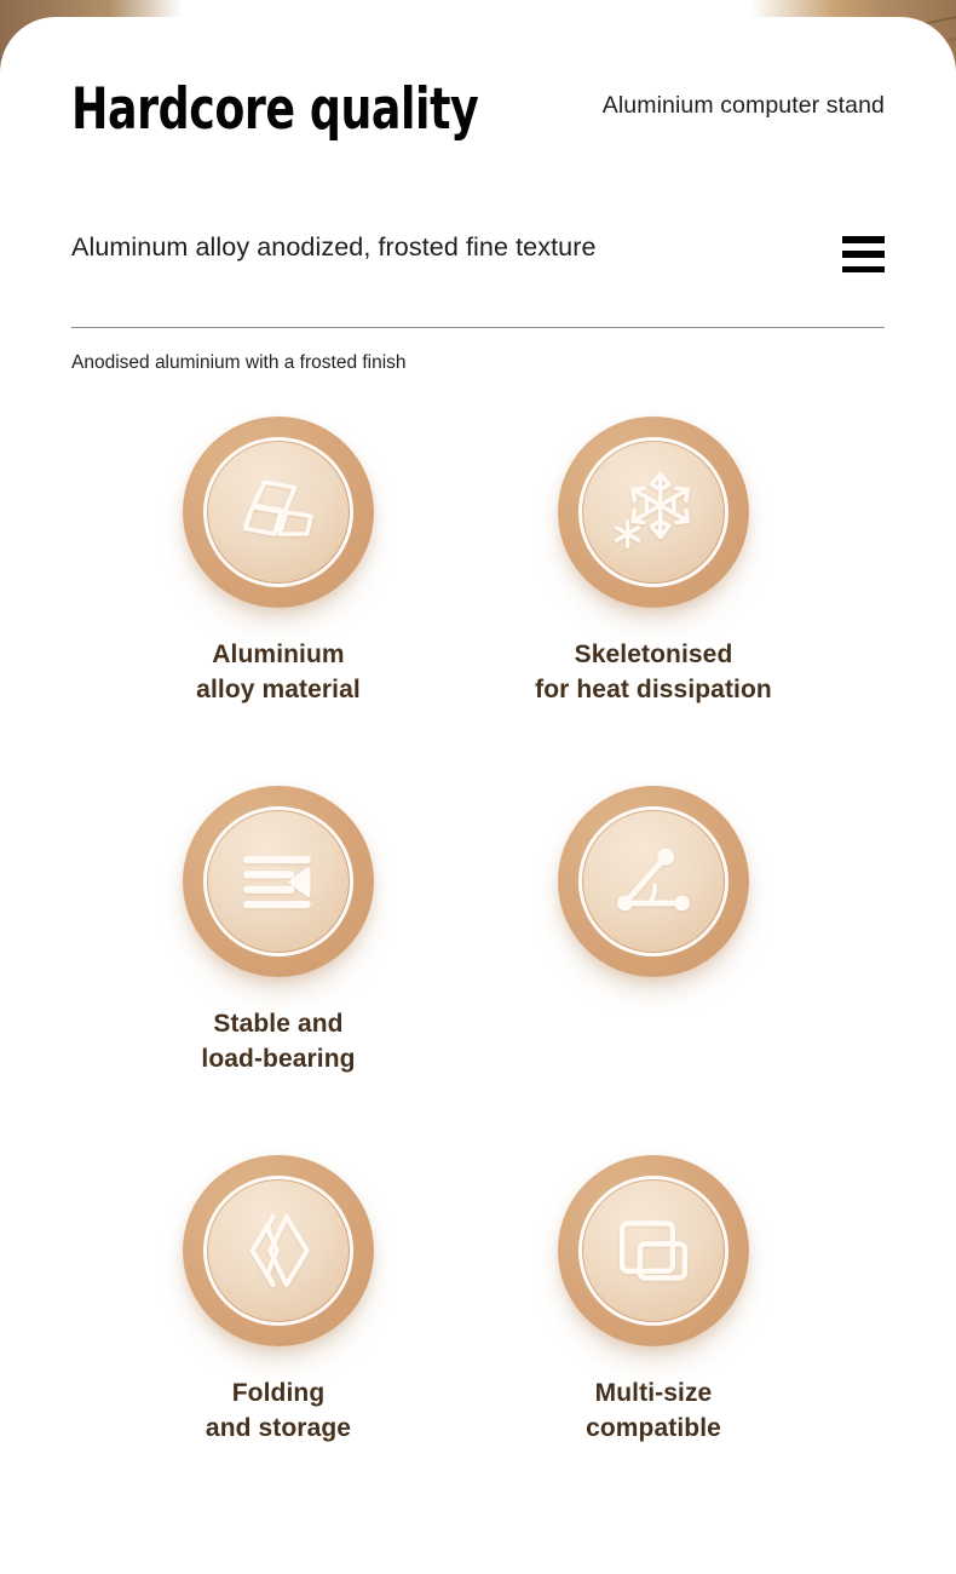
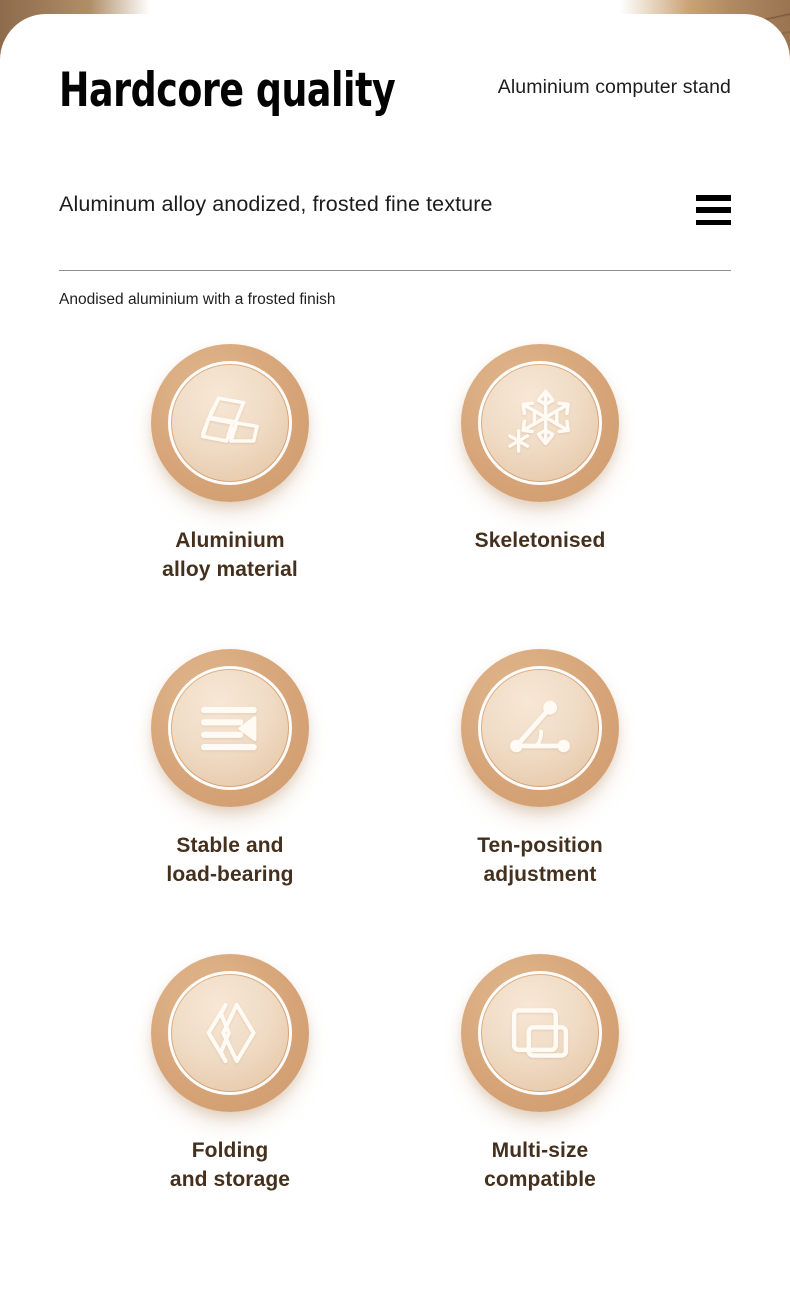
  Hardcore quality
  Aluminium computer stand
  Aluminum alloy anodized, frosted fine texture
  Anodised aluminium with a frosted finish
  Aluminium
  alloy material
  Skeletonised
- for heat dissipation
  Stable and
  load-bearing
+ Ten-position
+ adjustment
  Folding
  and storage
  Multi-size
  compatible
